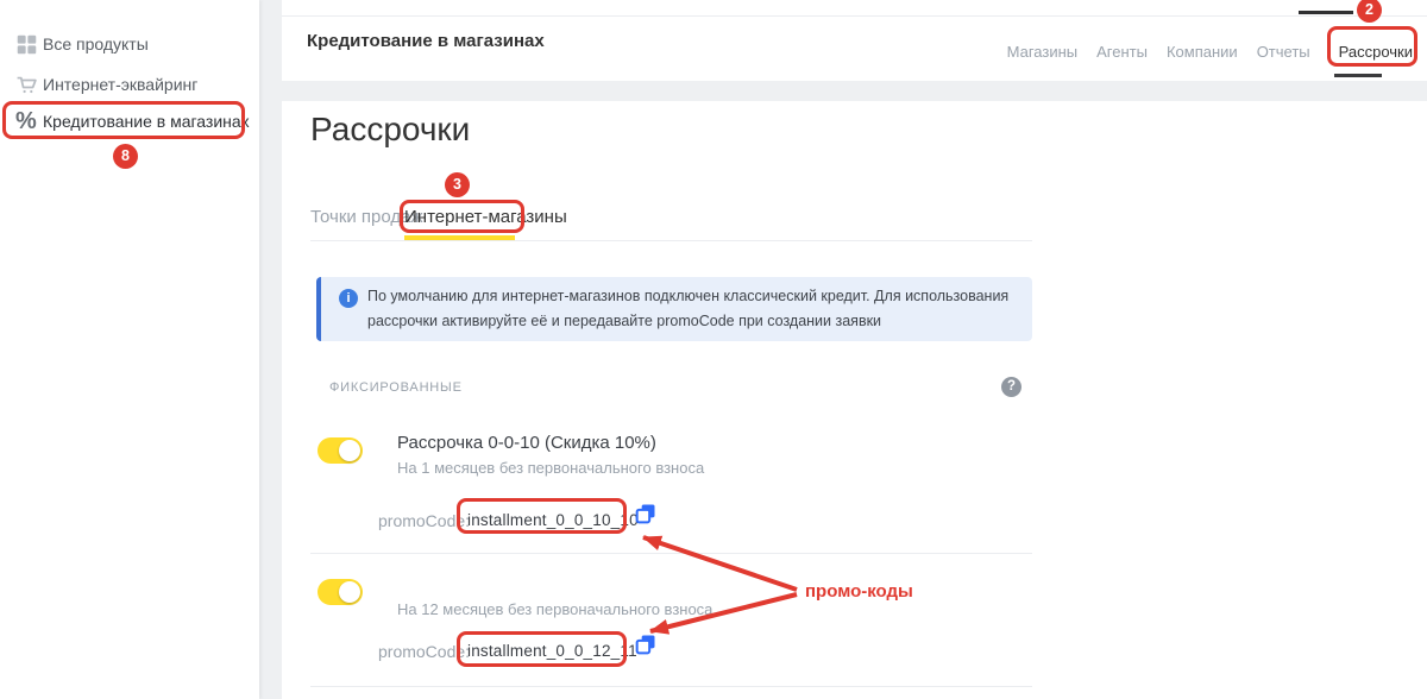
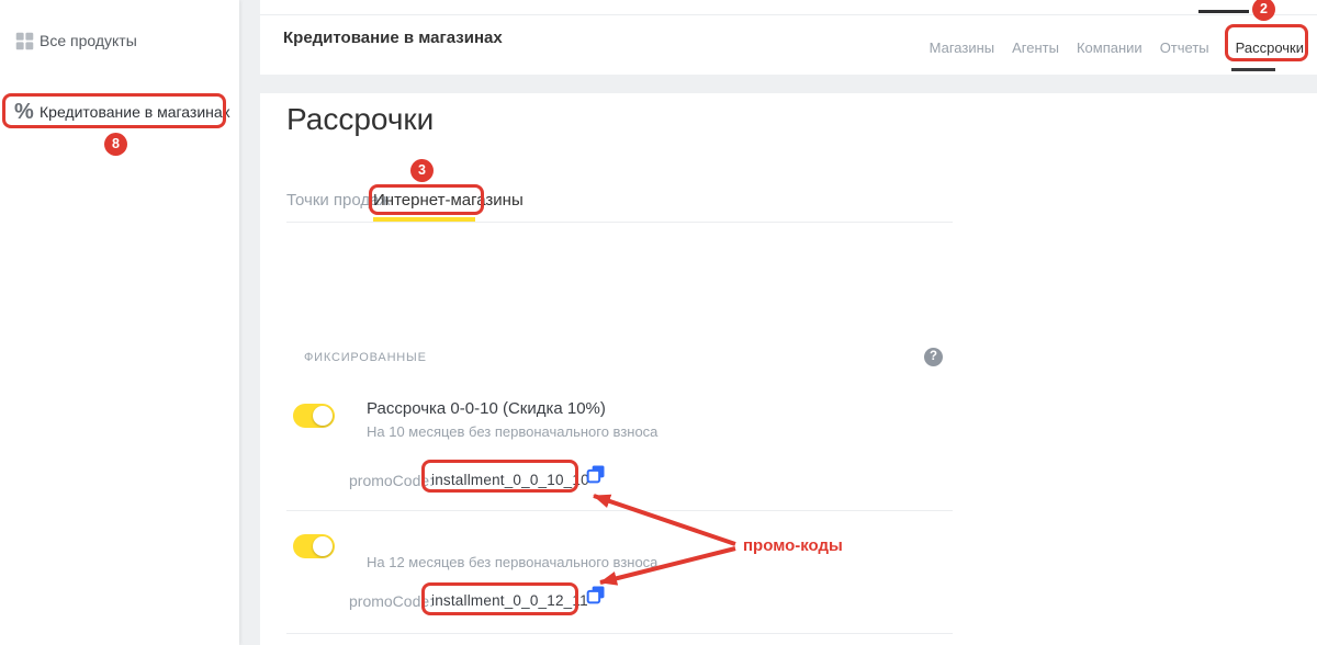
  Все продукты
- Интернет-эквайринг
  %
  Кредитование в магазинах
  Кредитование в магазинах
  Магазины
  Агенты
  Компании
  Отчеты
  Рассрочки
  Рассрочки
  Точки продаж
  Интернет-магазины
- i
- По умолчанию для интернет-магазинов подключен классический кредит. Для использования рассрочки активируйте её и передавайте promoCode при создании заявки
  ФИКСИРОВАННЫЕ
  ?
  Рассрочка 0-0-10 (Скидка 10%)
- На 1 месяцев без первоначального взноса
+ На 10 месяцев без первоначального взноса
  promoCode:
  installment_0_0_10_10
  На 12 месяцев без первоначального взноса
  promoCode:
  installment_0_0_12_11
  8
  2
  3
  промо-коды
